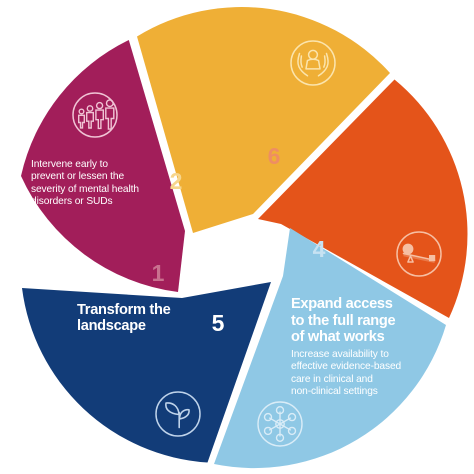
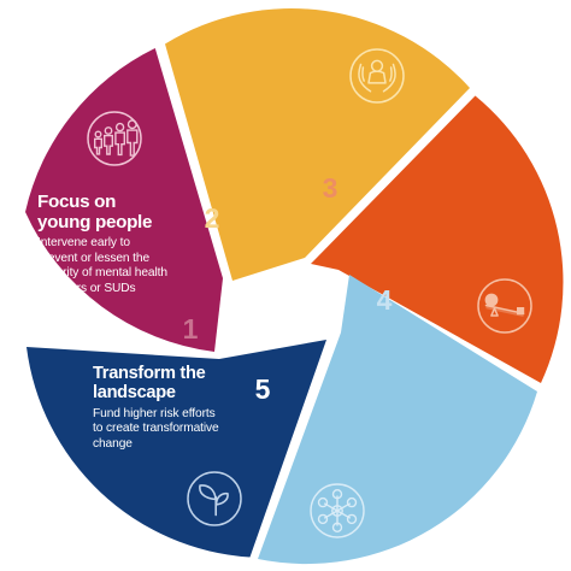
  1
  2
- 6
+ 3
  4
  5
+ Focus on
+ young people
  Intervene early to
  prevent or lessen the
  severity of mental health
  disorders or SUDs
- Expand access
- to the full range
- of what works
- Increase availability to
- effective evidence-based
- care in clinical and
- non-clinical settings
  Transform the
  landscape
+ Fund higher risk efforts
+ to create transformative
+ change
